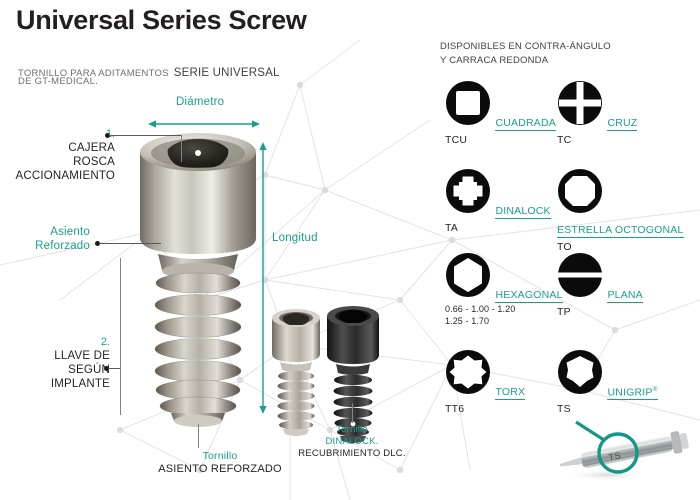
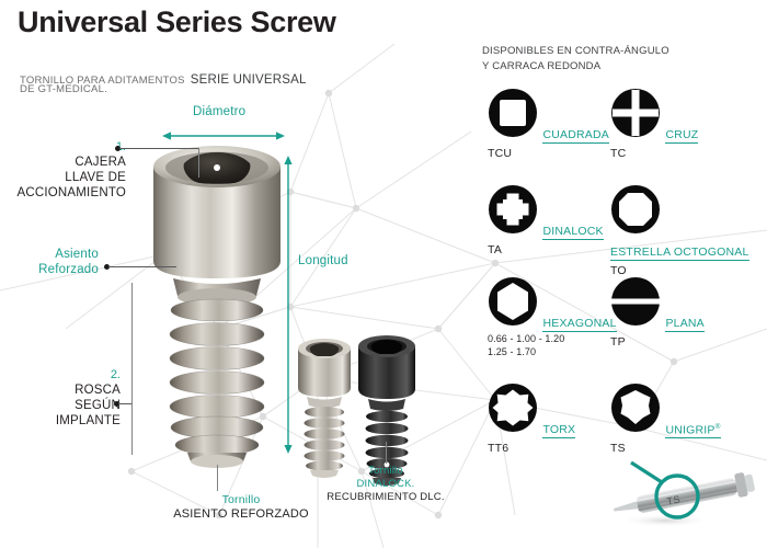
  Universal Series Screw
  TORNILLO PARA ADITAMENTOS SERIE UNIVERSAL
  DE GT-MEDICAL.
  Diámetro
  Longitud
  CAJERA
- ROSCA
+ LLAVE DE
  ACCIONAMIENTO
  Asiento
  Reforzado
  2.
- LLAVE DE
+ ROSCA
  SEGÚ
  IMPLANTE
  Tornillo
  ASIENTO REFORZADO
  Tornillo
  DINALOCK.
  RECUBRIMIENTO DLC.
  DISPONIBLES EN CONTRA-ÁNGULO
  Y CARRACA REDONDA
  CUADRADA
  TCU
  CRUZ
  TC
  DINALOCK
  TA
  ESTRELLA OCTOGONAL
  TO
  HEXAGONAL
  0.66 - 1.00 - 1.20
  1.25 - 1.70
  PLANA
  TP
  TORX
  TT6
  UNIGRIP
  TS
